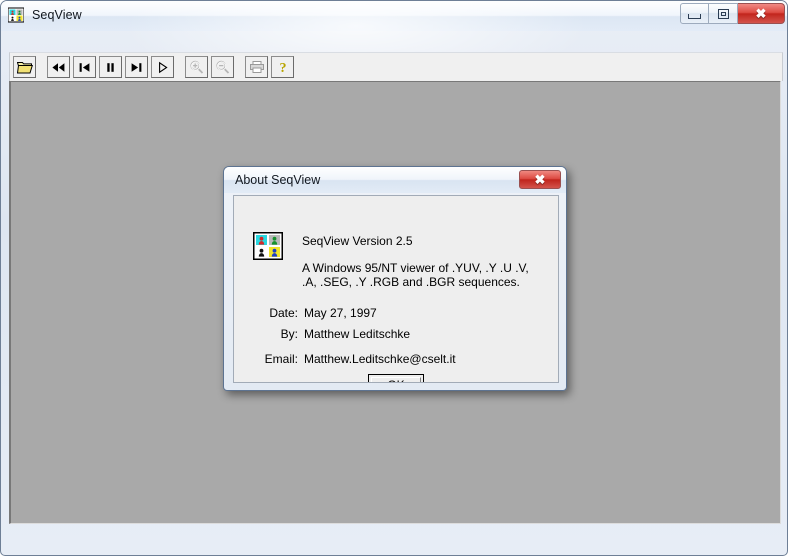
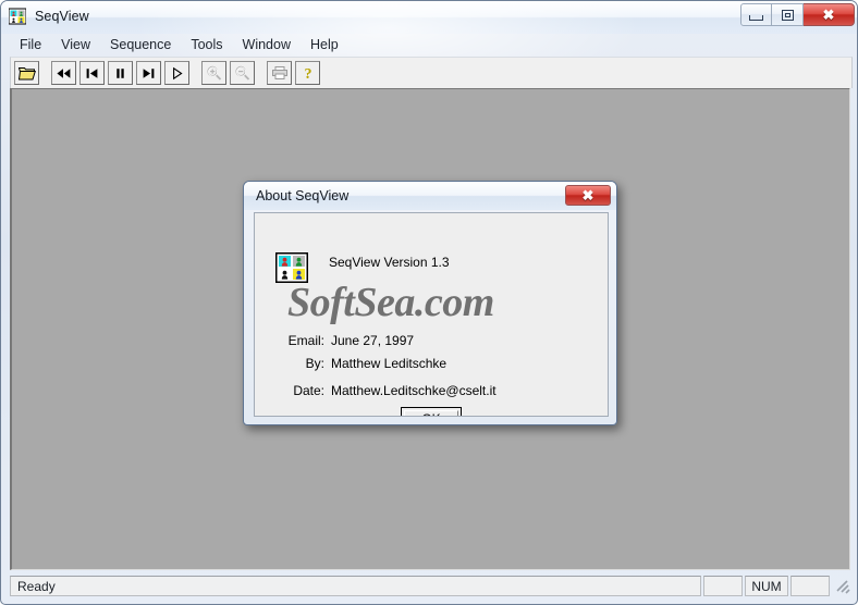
  SeqView
  ✖
+ File
+ View
+ Sequence
+ Tools
+ Window
+ Help
  ?
+ Ready
+ NUM
  About SeqView
  ✖
- SeqView Version 2.5
+ SeqView Version 1.3
- A Windows 95/NT viewer of .YUV, .Y .U .V,
- .A, .SEG, .Y .RGB and .BGR sequences.
- Date:
+ Email:
- May 27, 1997
+ June 27, 1997
  By:
  Matthew Leditschke
- Email:
+ Date:
  Matthew.Leditschke@cselt.it
+ SoftSea.com
